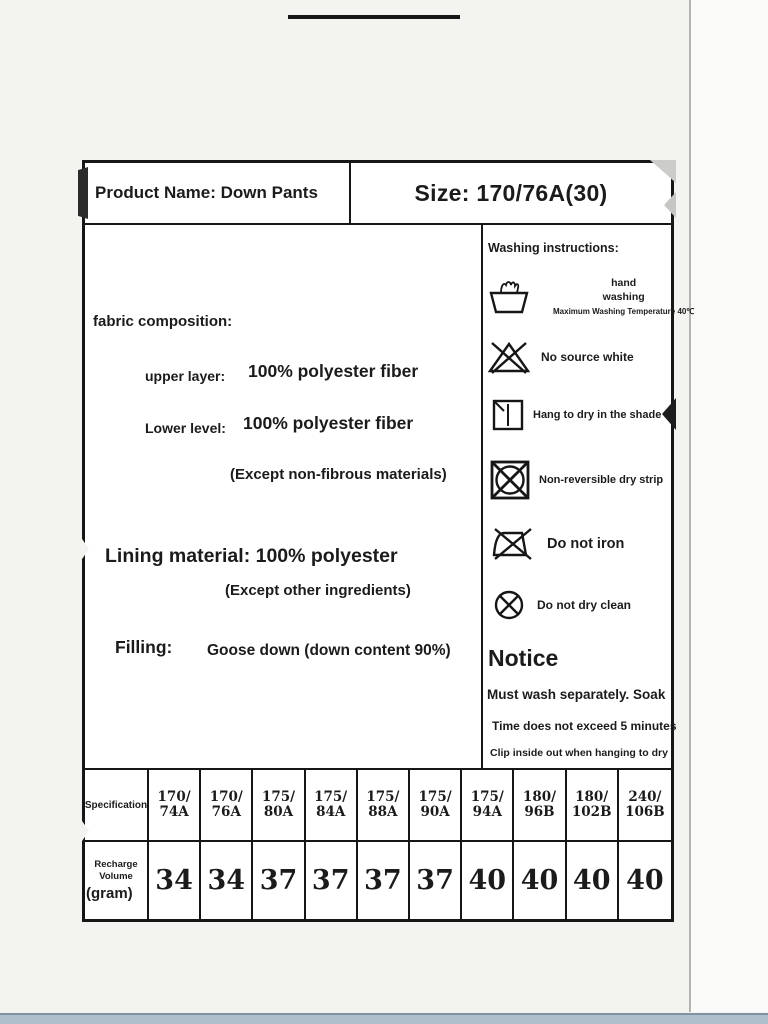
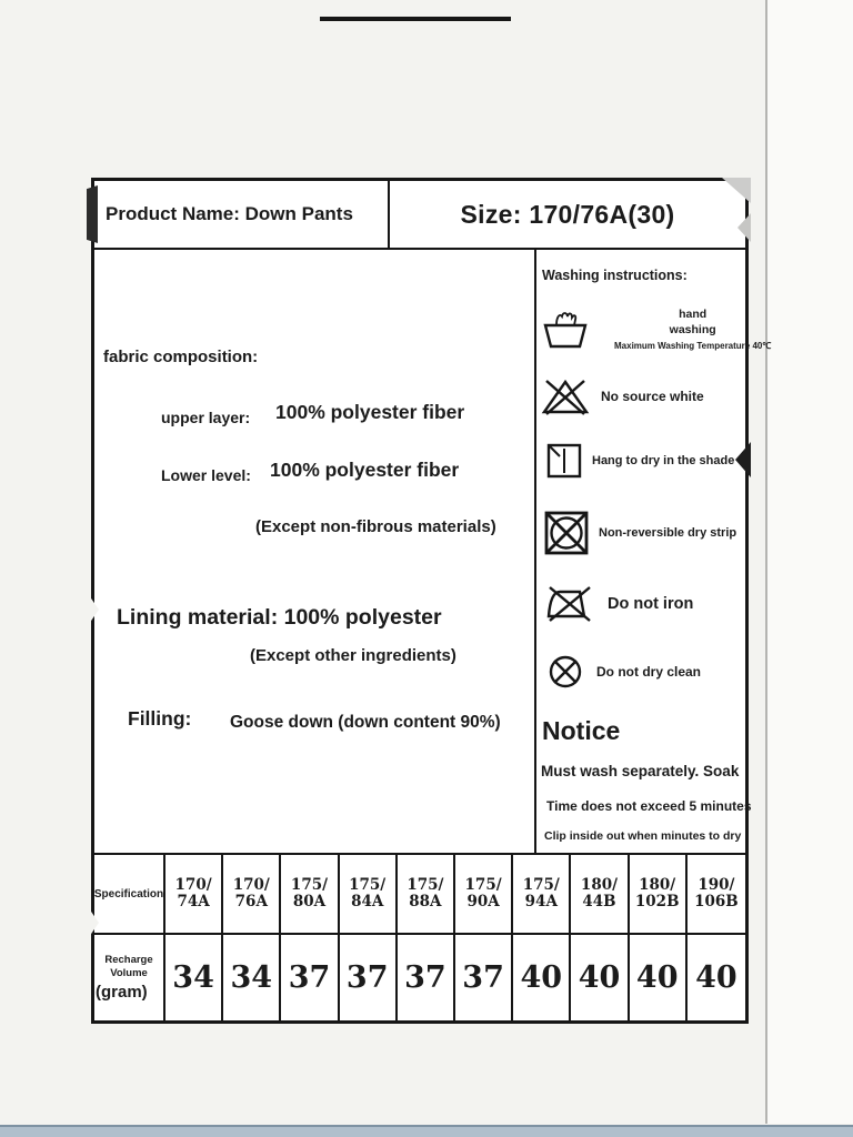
  Product Name: Down Pants
  Size: 170/76A(30)
  fabric composition:
  upper layer:
  100% polyester fiber
  Lower level:
  100% polyester fiber
  (Except non-fibrous materials)
  Lining material: 100% polyester
  (Except other ingredients)
  Filling:
  Goose down (down content 90%)
  Washing instructions:
  hand
  washing
  Maximum Washing Temperature 40℃
  No source white
  Hang to dry in the shade
  Non-reversible dry strip
  Do not iron
  Do not dry clean
  Notice
  Must wash separately. Soak
  Time does not exceed 5 minutes
- Clip inside out when hanging to dry
+ Clip inside out when minutes to dry
  Specification
  170/
  74A
  170/
  76A
  175/
  80A
  175/
  84A
  175/
  88A
  175/
  90A
  175/
  94A
  180/
- 96B
+ 44B
  180/
  102B
- 240/
+ 190/
  106B
  Recharge
  Volume
  (gram)
  34
  34
  37
  37
  37
  37
  40
  40
  40
  40
